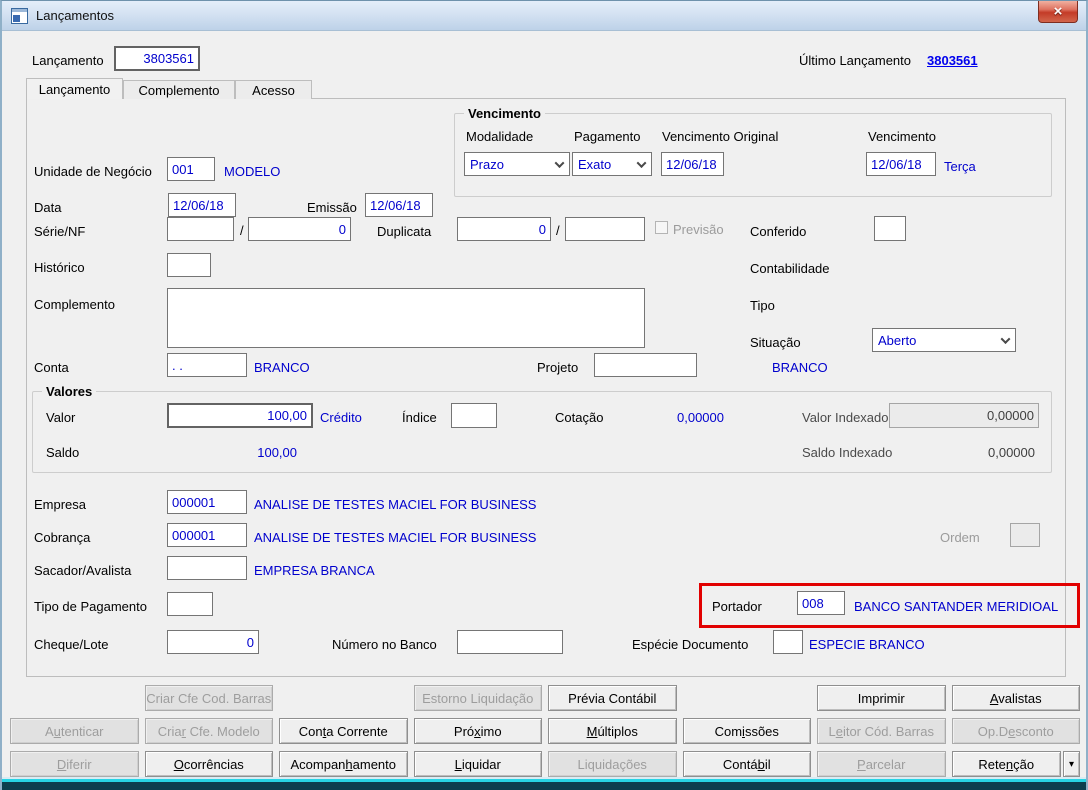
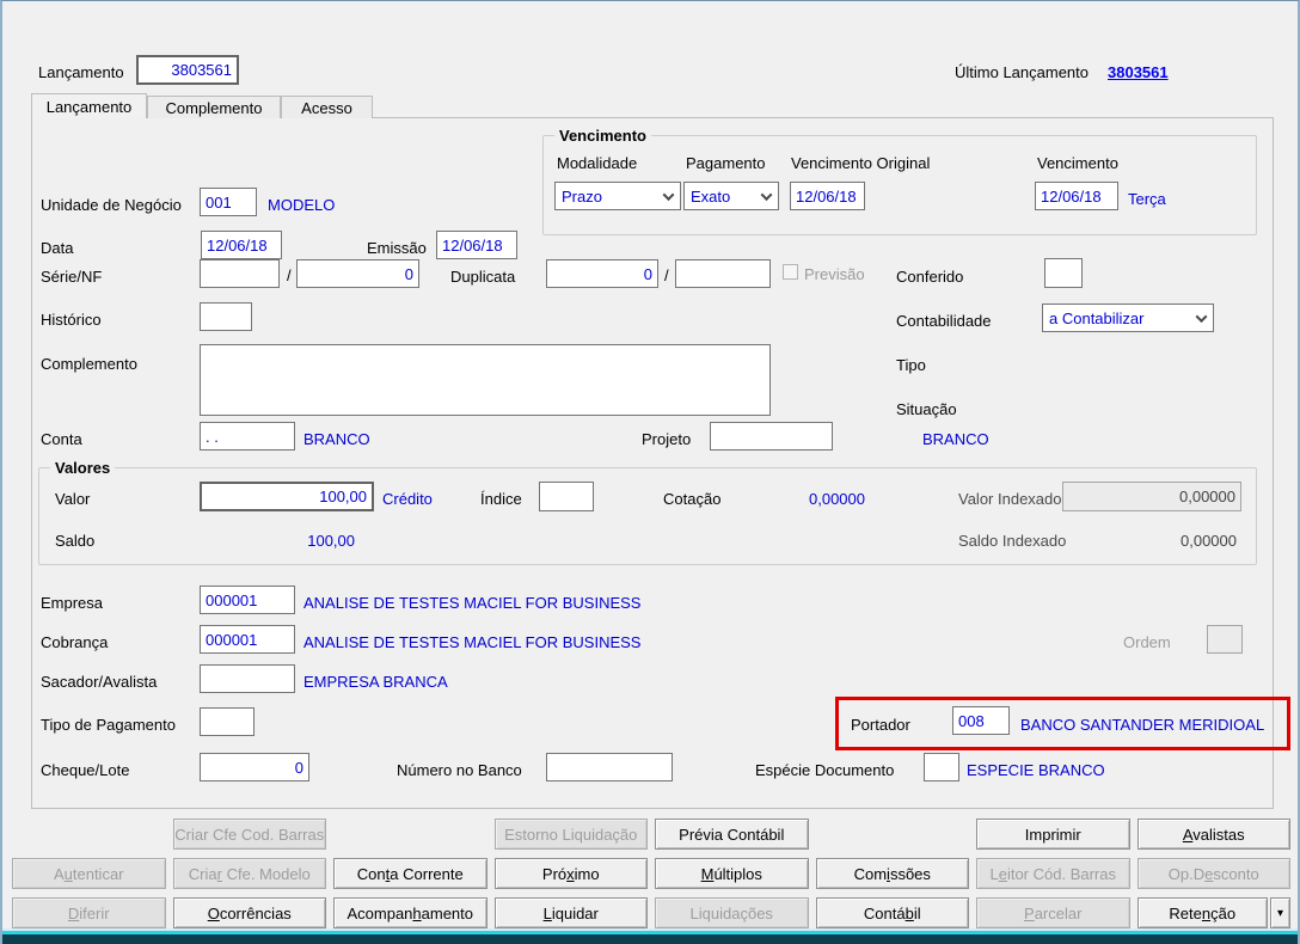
- Lançamentos
- ×
  Lançamento
  3803561
  Último Lançamento
  3803561
  Lançamento
  Complemento
  Acesso
  Unidade de Negócio
  001
  MODELO
  Data
  12/06/18
  Emissão
  12/06/18
  Vencimento
  Modalidade
  Prazo
  Pagamento
  Exato
  Vencimento Original
  12/06/18
  Vencimento
  12/06/18
  Terça
  Série/NF
  /
  0
  Duplicata
  0
  /
  Previsão
  Conferido
  Histórico
  Contabilidade
+ a Contabilizar
  Complemento
  Tipo
  Situação
- Aberto
  Conta
  . .
  BRANCO
  Projeto
  BRANCO
  Valores
  Valor
  100,00
  Crédito
  Índice
  Cotação
  0,00000
  Valor Indexado
  0,00000
  Saldo
  100,00
  Saldo Indexado
  0,00000
  Empresa
  000001
  ANALISE DE TESTES MACIEL FOR BUSINESS
  Cobrança
  000001
  ANALISE DE TESTES MACIEL FOR BUSINESS
  Ordem
  Sacador/Avalista
  EMPRESA BRANCA
  Tipo de Pagamento
  Portador
  008
  BANCO SANTANDER MERIDIOAL
  Cheque/Lote
  0
  Número no Banco
  Espécie Documento
  ESPECIE BRANCO
  Criar Cfe Cod. Barras
  Estorno Liquidação
  Prévia Contábil
  Imprimir
  Avalistas
  Autenticar
  Criar Cfe. Modelo
  Conta Corrente
  Próximo
  Múltiplos
  Comissões
  Leitor Cód. Barras
  Op.Desconto
  Diferir
  Ocorrências
  Acompanhamento
  Liquidar
  Liquidações
  Contábil
  Parcelar
  Retenção
  ▾
